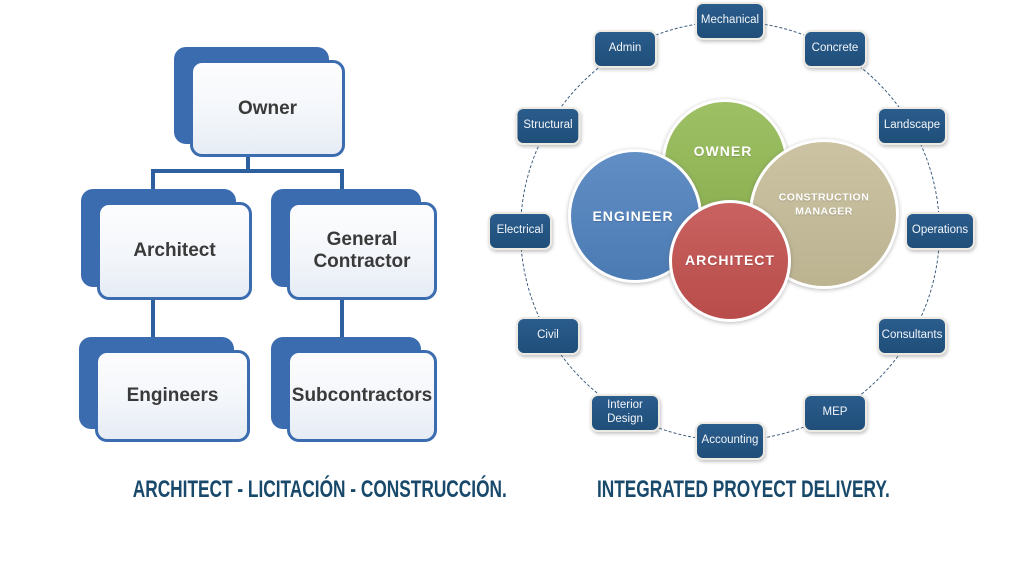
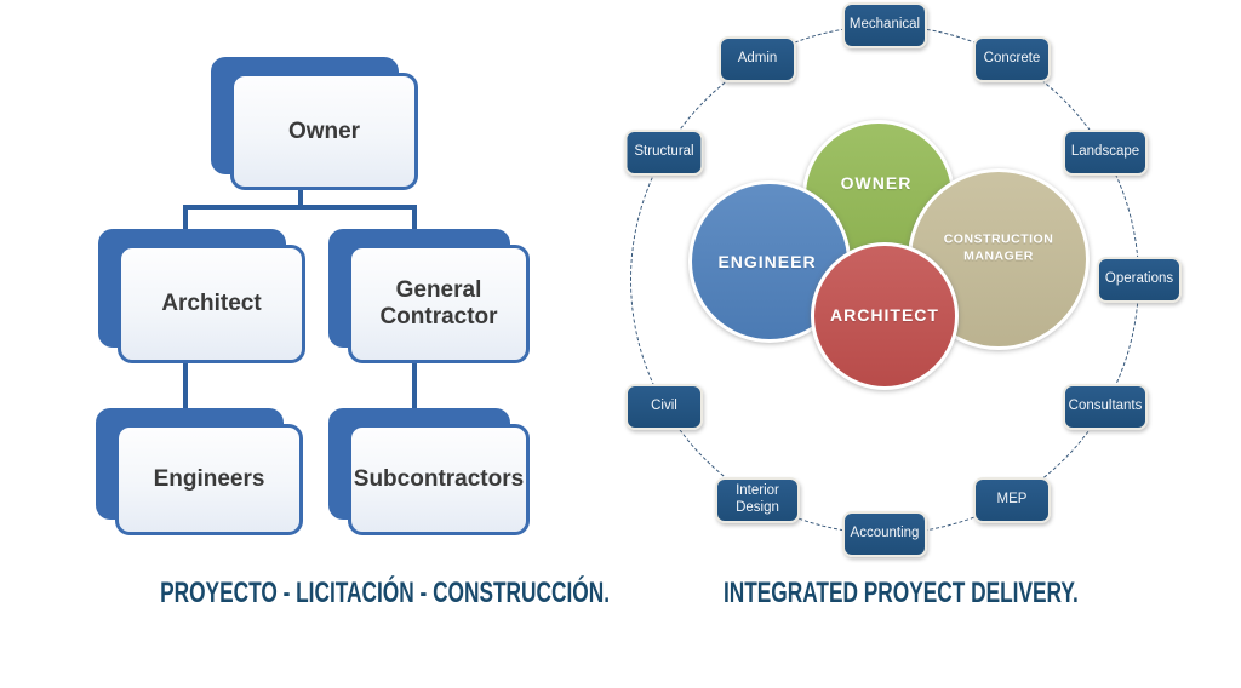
  Owner
  Architect
  General Contractor
  Engineers
  Subcontractors
  Mechanical
  Concrete
  Landscape
  Operations
  Consultants
  MEP
  Accounting
  Interior Design
  Civil
- Electrical
  Structural
  Admin
  OWNER
  ENGINEER
  CONSTRUCTION MANAGER
  ARCHITECT
- ARCHITECT - LICITACIÓN - CONSTRUCCIÓN.
+ PROYECTO - LICITACIÓN - CONSTRUCCIÓN.
  INTEGRATED PROYECT DELIVERY.
